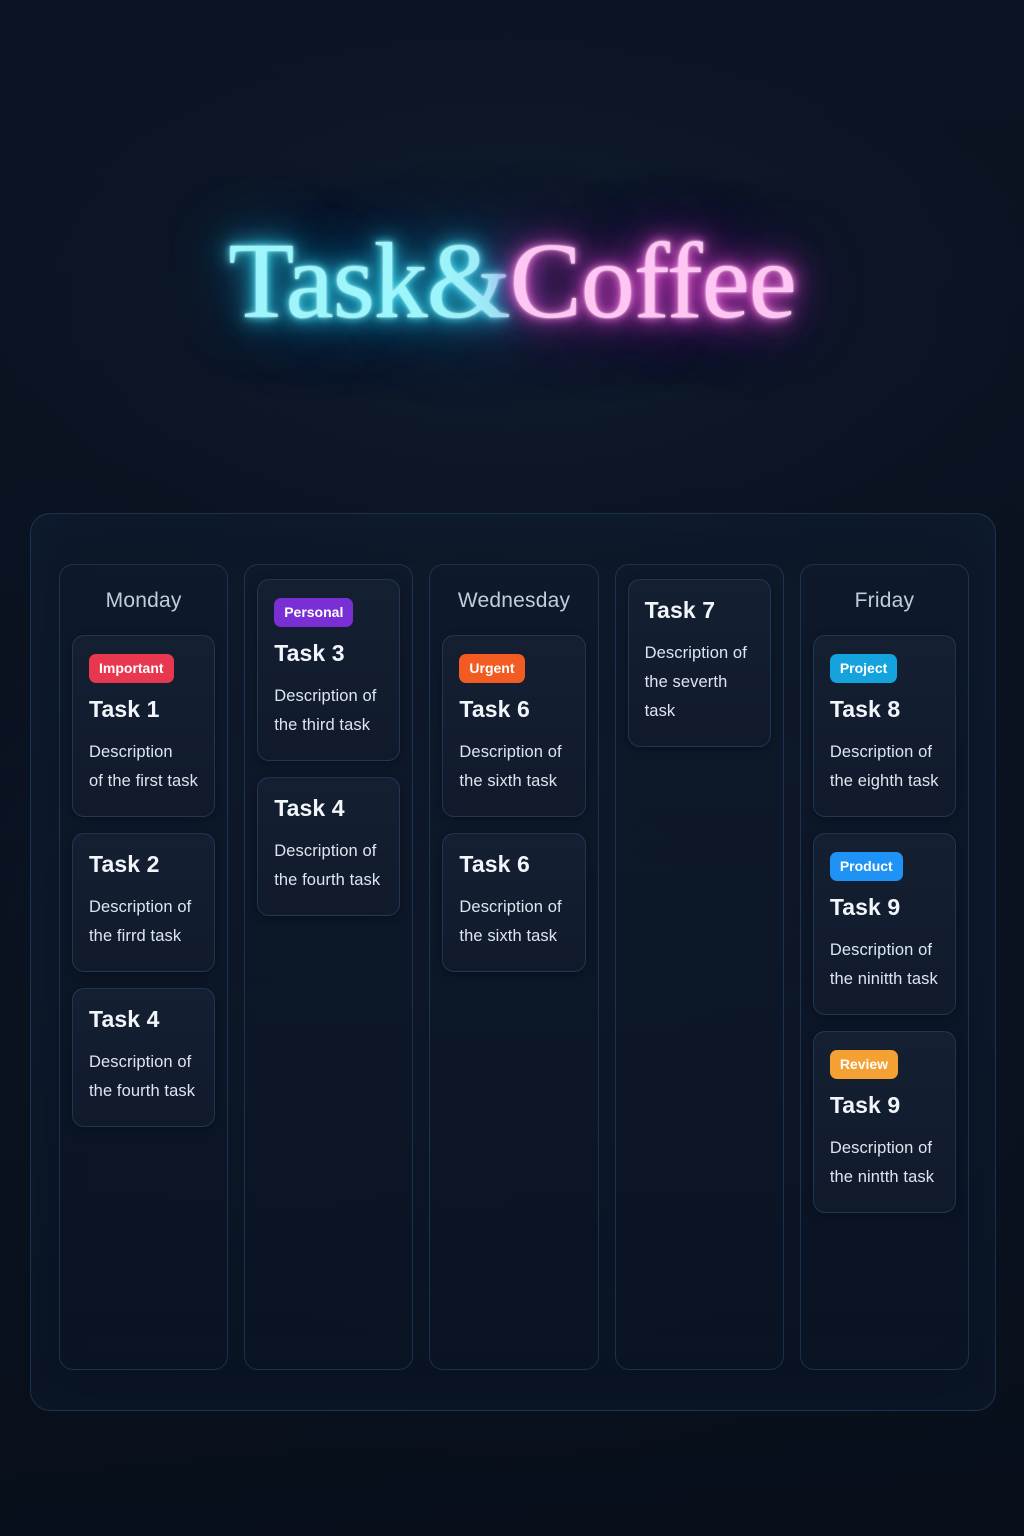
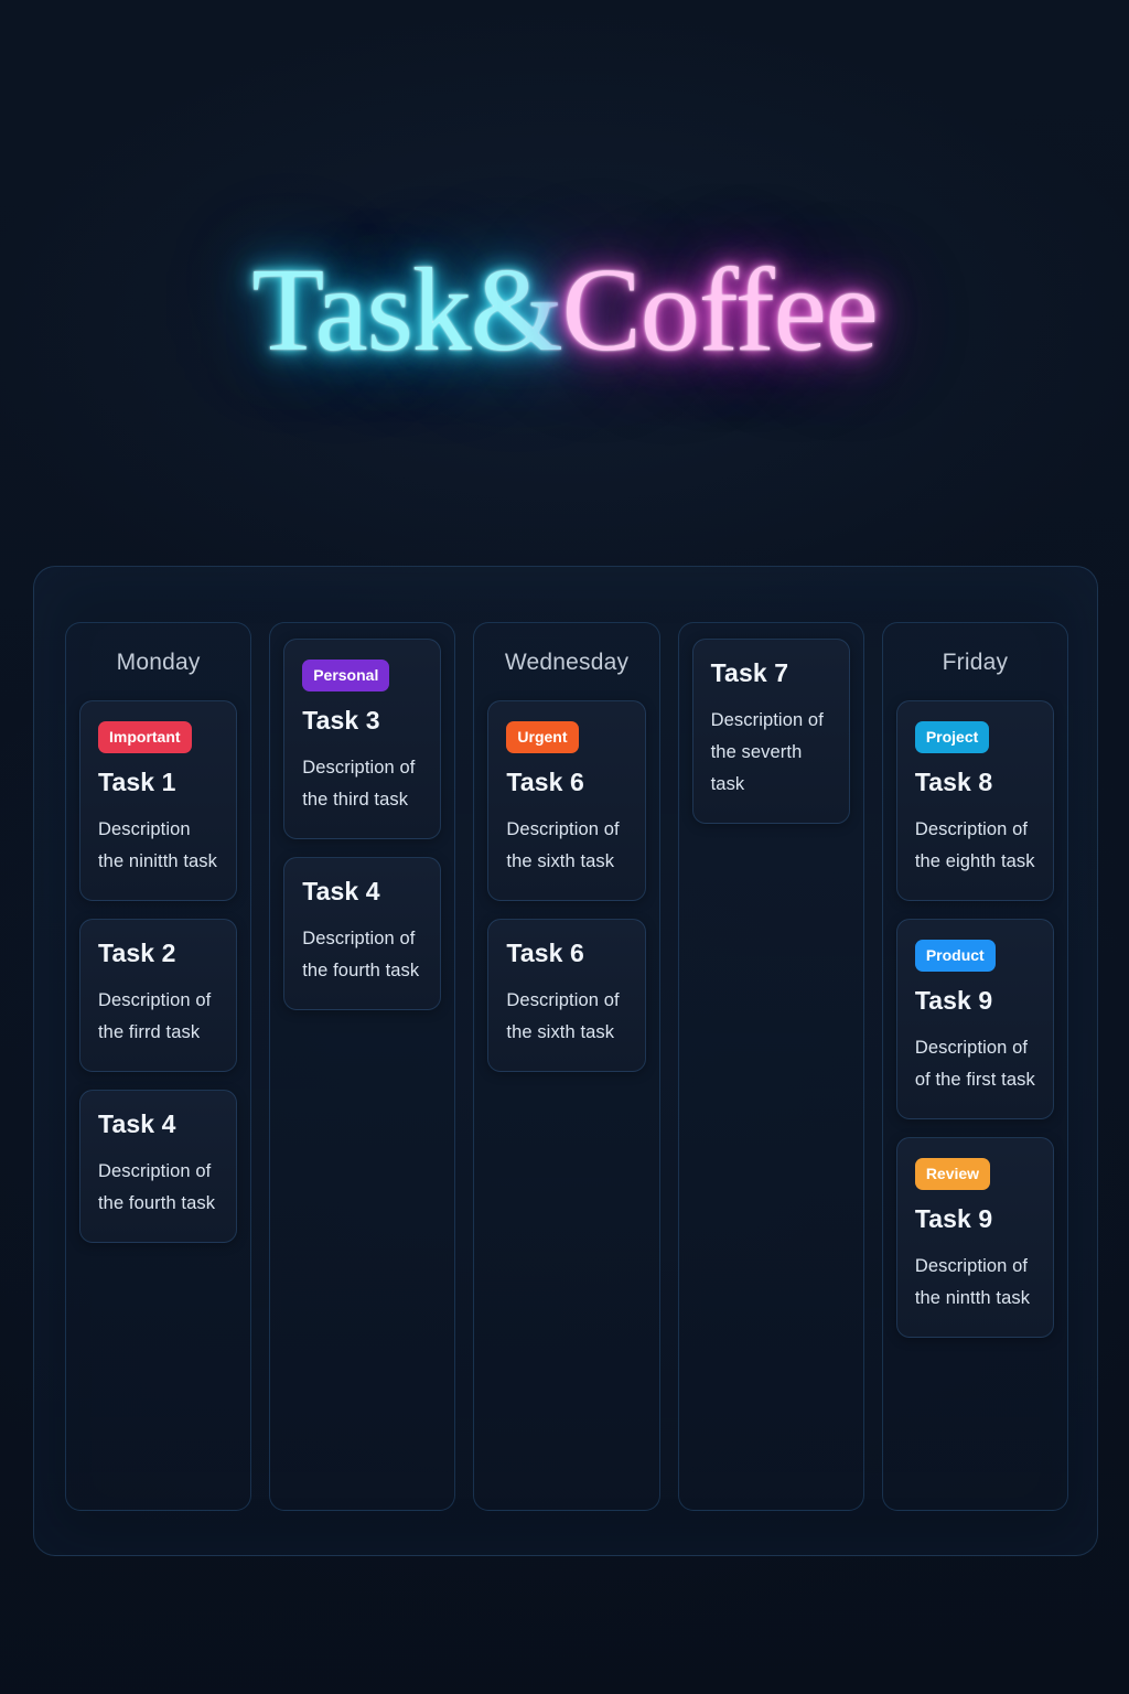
  Task&Coffee
  Monday
  Important
  Task 1
  Description
- of the first task
+ the ninitth task
  Task 2
  Description of
  the firrd task
  Task 4
  Description of
  the fourth task
  Personal
  Task 3
  Description of
  the third task
  Task 4
  Description of
  the fourth task
  Wednesday
  Urgent
  Task 6
  Description of
  the sixth task
  Task 6
  Description of
  the sixth task
  Task 7
  Description of
  the severth task
  Friday
  Project
  Task 8
  Description of
  the eighth task
  Product
  Task 9
  Description of
- the ninitth task
+ of the first task
  Review
  Task 9
  Description of
  the nintth task
